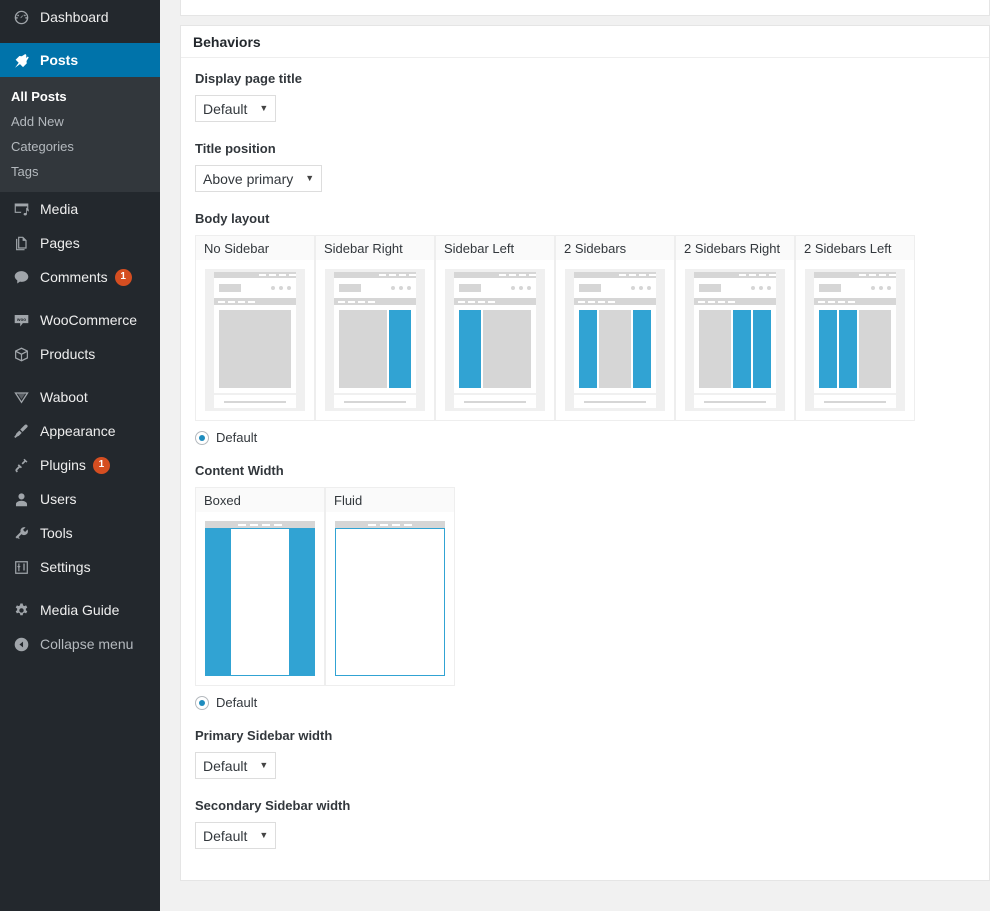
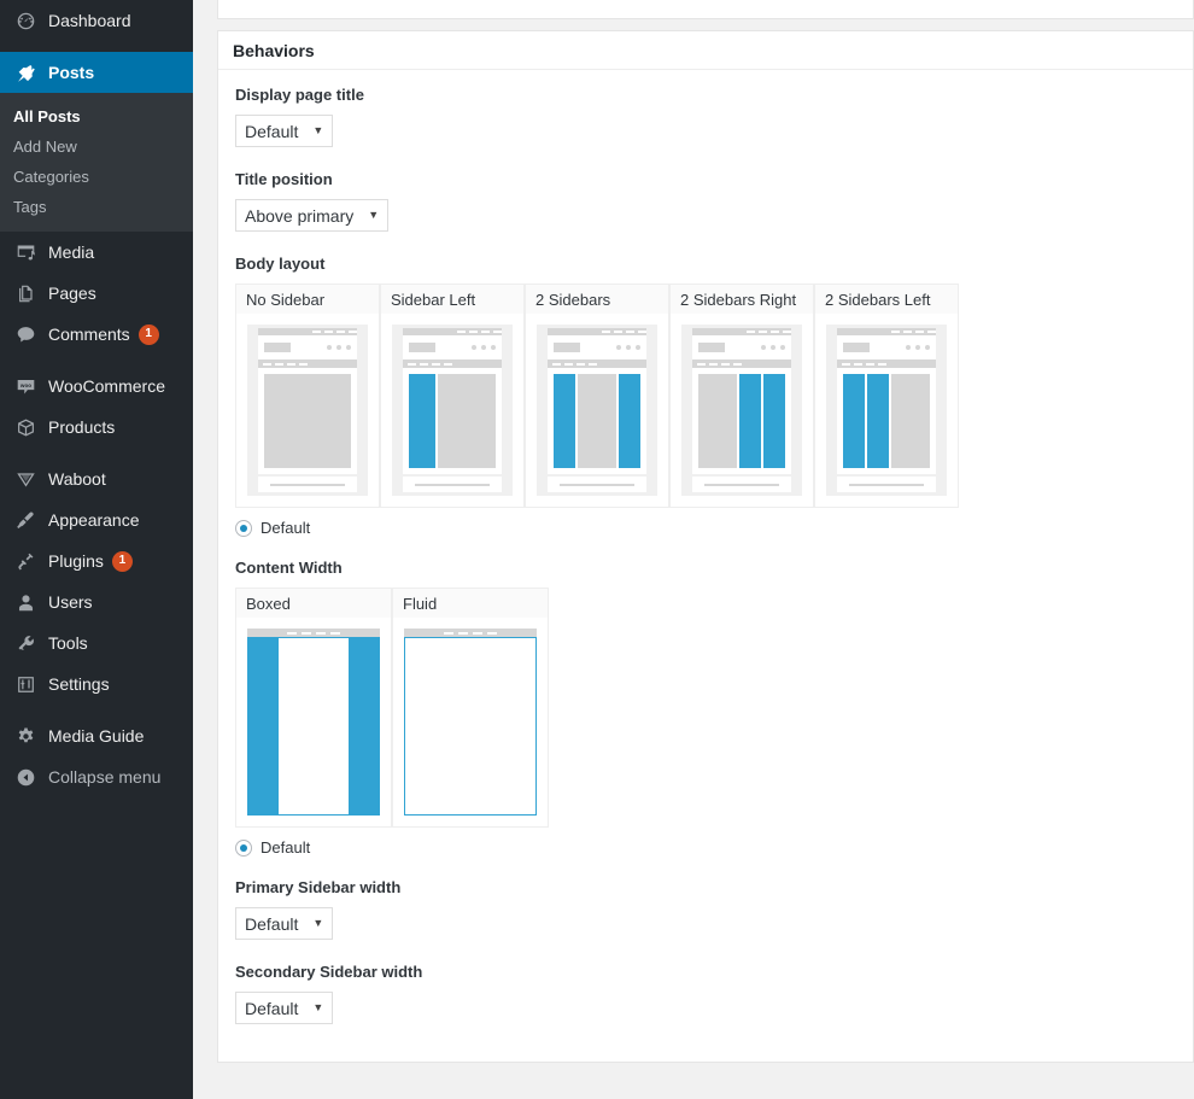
  Dashboard
  Posts
  All Posts
  Add New
  Categories
  Tags
  Media
  Pages
  Comments
  1
  WooCommerce
  Products
  Waboot
  Appearance
  Plugins
  1
  Users
  Tools
  Settings
  Media Guide
  Collapse menu
  Behaviors
  Display page title
  Default
  ▼
  Title position
  Above primary
  ▼
  Body layout
  No Sidebar
- Sidebar Right
  Sidebar Left
  2 Sidebars
  2 Sidebars Right
  2 Sidebars Left
  Default
  Content Width
  Boxed
  Fluid
  Default
  Primary Sidebar width
  Default
  ▼
  Secondary Sidebar width
  Default
  ▼
